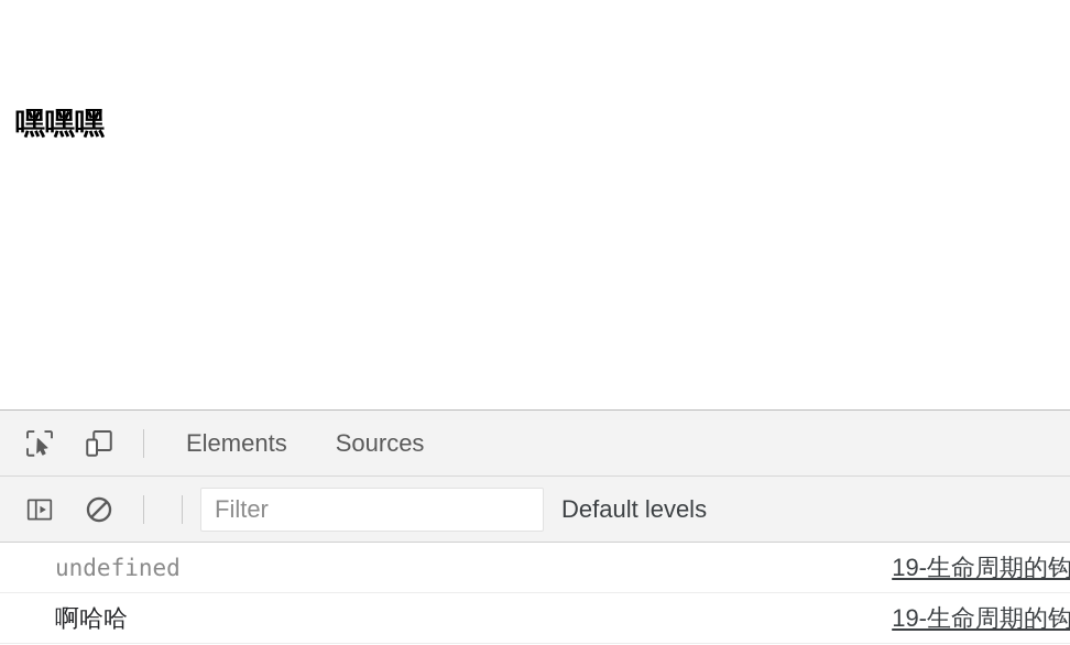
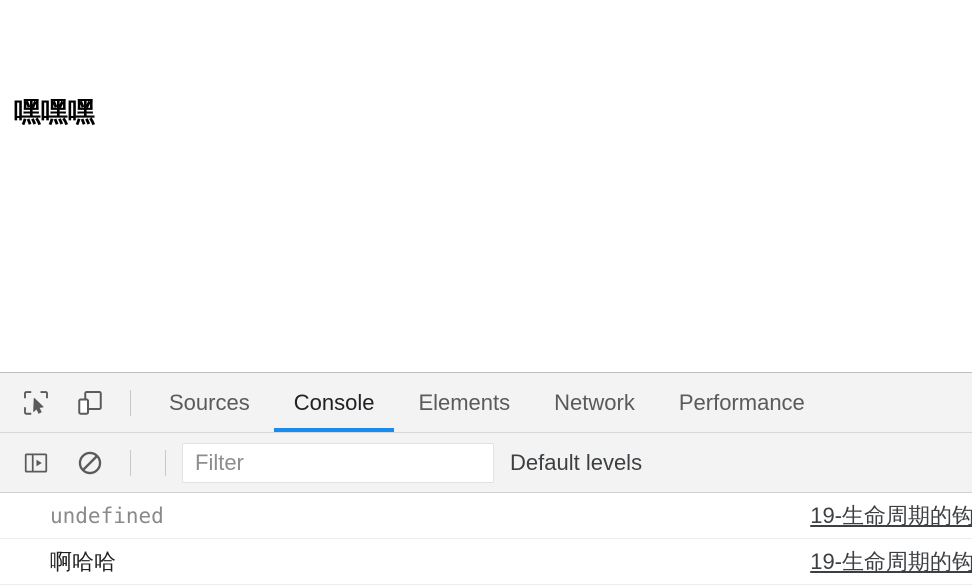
  嘿嘿嘿
- Elements
+ Sources
+ Console
- Sources
+ Elements
+ Network
+ Performance
  Filter
  Default levels
  undefined
  19-生命周期的钩
  啊哈哈
  19-生命周期的钩
